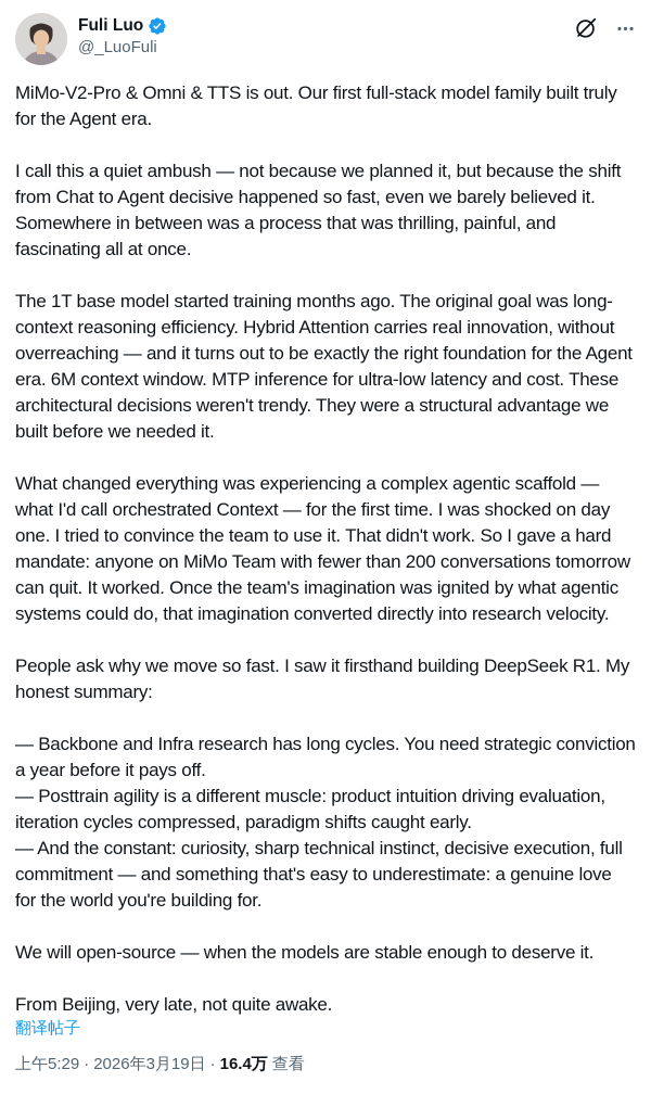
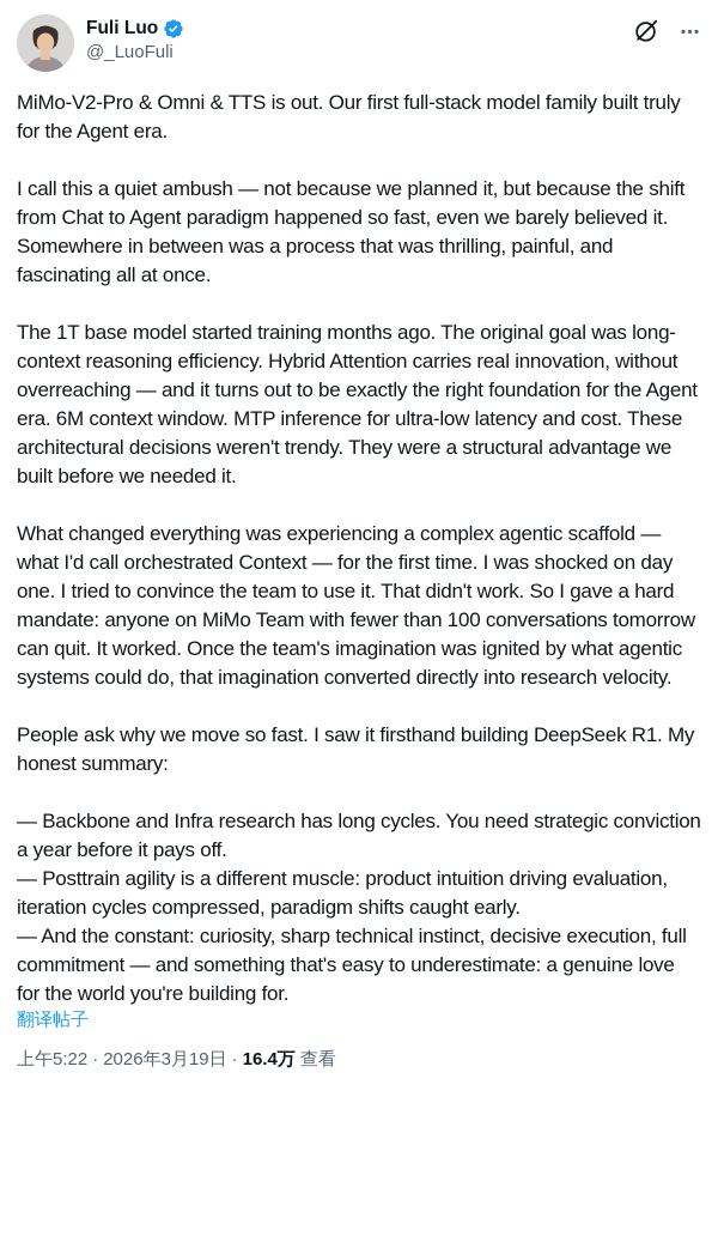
  Fuli Luo
  @_LuoFuli
  MiMo-V2-Pro & Omni & TTS is out. Our first full-stack model family built truly for the Agent era.
- I call this a quiet ambush — not because we planned it, but because the shift from Chat to Agent decisive happened so fast, even we barely believed it. Somewhere in between was a process that was thrilling, painful, and fascinating all at once.
+ I call this a quiet ambush — not because we planned it, but because the shift from Chat to Agent paradigm happened so fast, even we barely believed it. Somewhere in between was a process that was thrilling, painful, and fascinating all at once.
  The 1T base model started training months ago. The original goal was long-context reasoning efficiency. Hybrid Attention carries real innovation, without overreaching — and it turns out to be exactly the right foundation for the Agent era. 6M context window. MTP inference for ultra-low latency and cost. These architectural decisions weren't trendy. They were a structural advantage we built before we needed it.
- What changed everything was experiencing a complex agentic scaffold — what I'd call orchestrated Context — for the first time. I was shocked on day one. I tried to convince the team to use it. That didn't work. So I gave a hard mandate: anyone on MiMo Team with fewer than 200 conversations tomorrow can quit. It worked. Once the team's imagination was ignited by what agentic systems could do, that imagination converted directly into research velocity.
+ What changed everything was experiencing a complex agentic scaffold — what I'd call orchestrated Context — for the first time. I was shocked on day one. I tried to convince the team to use it. That didn't work. So I gave a hard mandate: anyone on MiMo Team with fewer than 100 conversations tomorrow can quit. It worked. Once the team's imagination was ignited by what agentic systems could do, that imagination converted directly into research velocity.
  People ask why we move so fast. I saw it firsthand building DeepSeek R1. My honest summary:
  — Backbone and Infra research has long cycles. You need strategic conviction a year before it pays off.
  — Posttrain agility is a different muscle: product intuition driving evaluation, iteration cycles compressed, paradigm shifts caught early.
  — And the constant: curiosity, sharp technical instinct, decisive execution, full commitment — and something that's easy to underestimate: a genuine love for the world you're building for.
- We will open-source — when the models are stable enough to deserve it.
- From Beijing, very late, not quite awake.
  翻译帖子
- 上午5:29 · 2026年3月19日 · 16.4万 查看
+ 上午5:22 · 2026年3月19日 · 16.4万 查看
